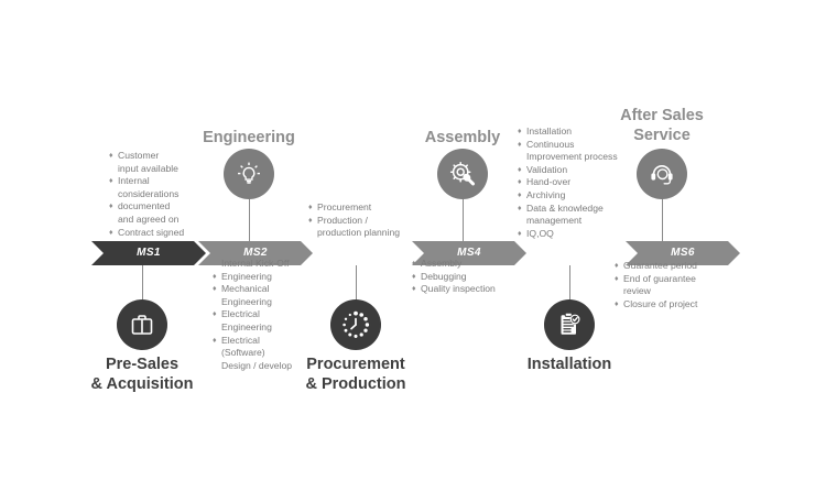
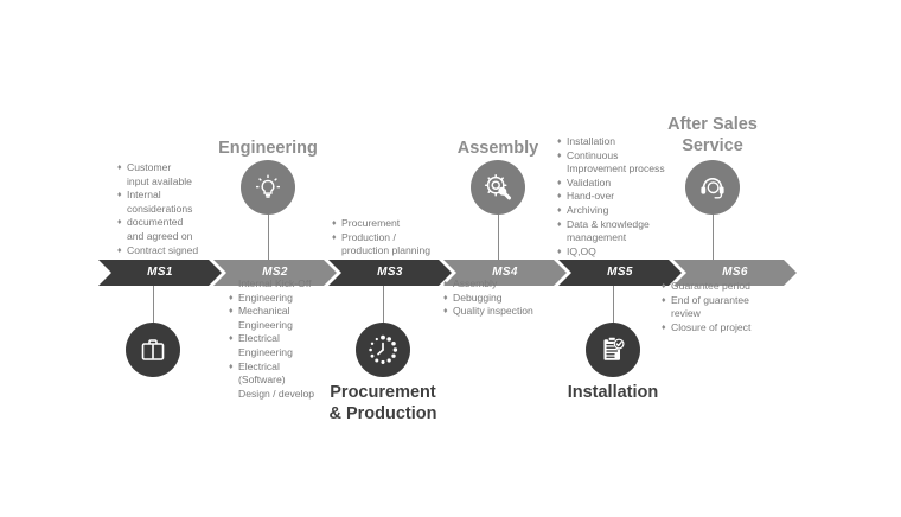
  MS1
  MS2
+ MS3
  MS4
+ MS5
  MS6
- Pre-Sales
- & Acquisition
  Engineering
  Procurement
  & Production
  Assembly
  Installation
  After Sales
  Service
  Customer
  input available
  Internal
  considerations
  documented
  and agreed on
  Contract signed
  Internal Kick-Off
  Engineering
  Mechanical
  Engineering
  Electrical
  Engineering
  Electrical
  (Software)
  Design / develop
  Procurement
  Production /
  production planning
  Assembly
  Debugging
  Quality inspection
  Installation
  Continuous
  Improvement process
  Validation
  Hand-over
  Archiving
  Data & knowledge
  management
  IQ,OQ
  Guarantee period
  End of guarantee
  review
  Closure of project
